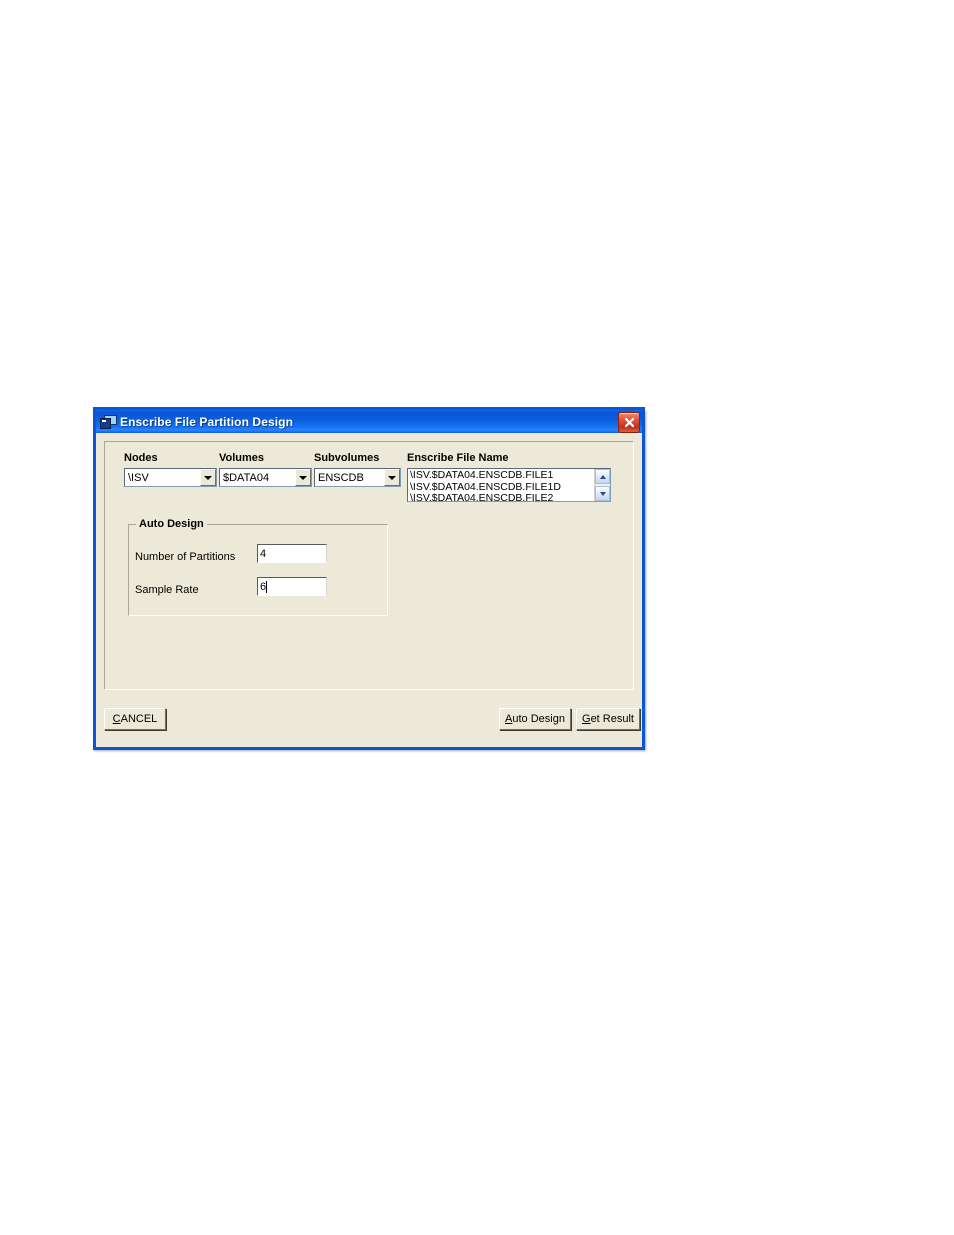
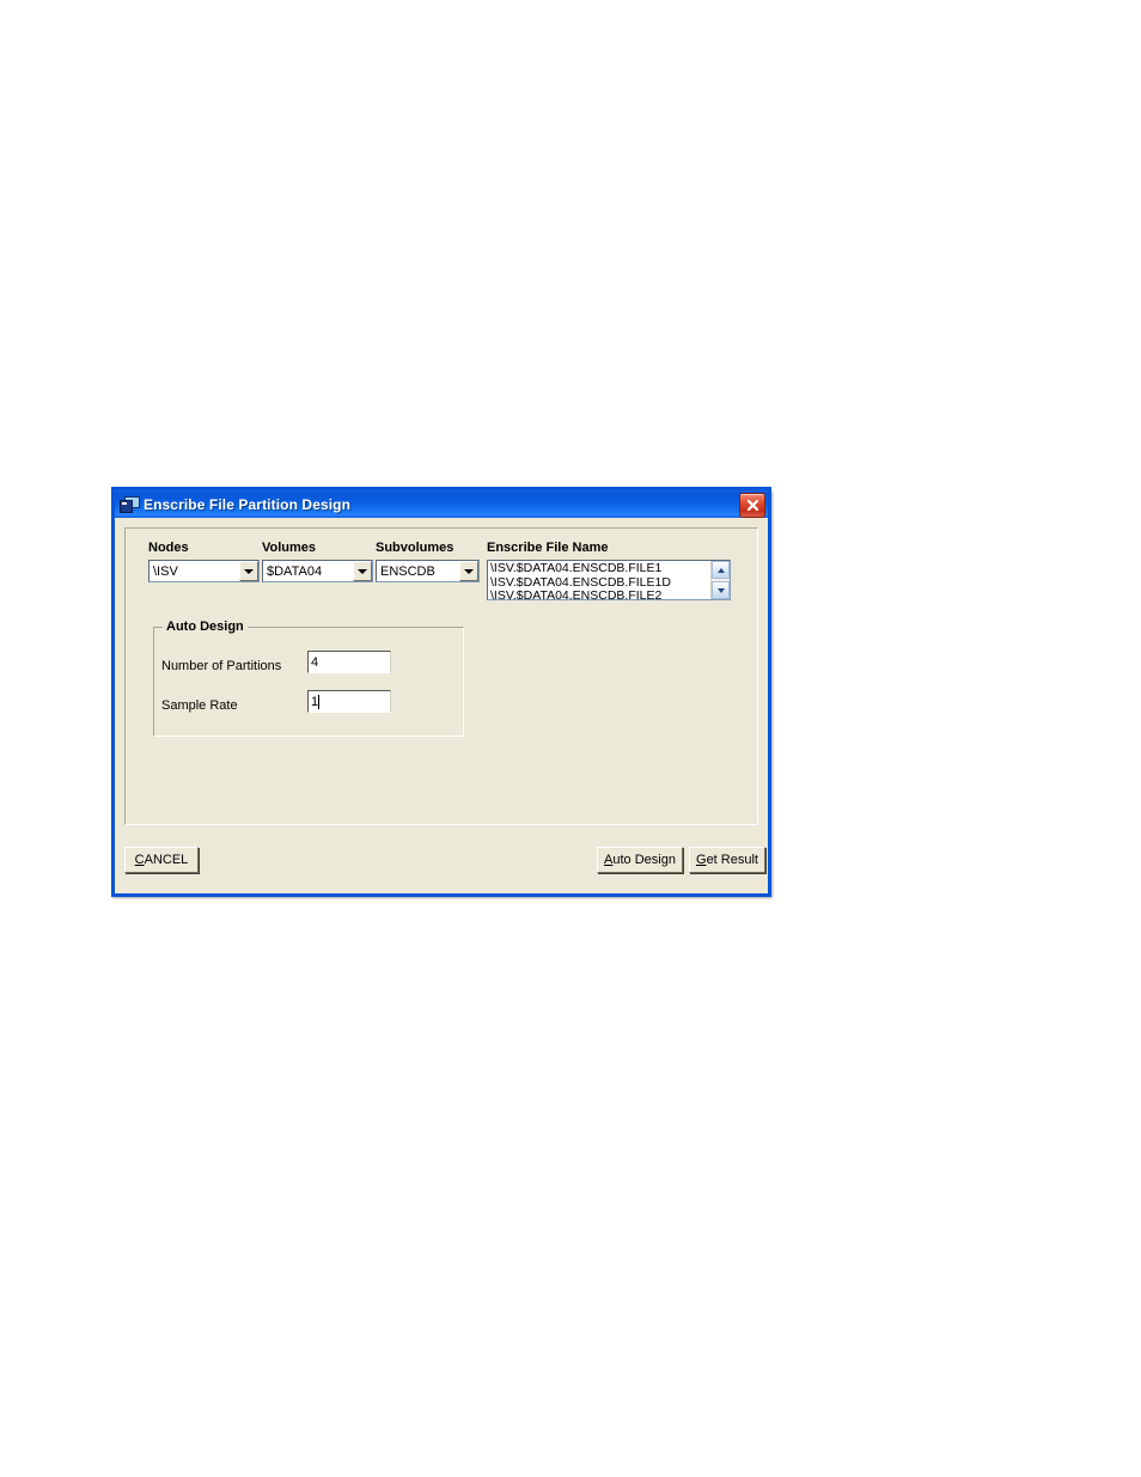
  Enscribe File Partition Design
  Nodes
  \ISV
  Volumes
  $DATA04
  Subvolumes
  ENSCDB
  Enscribe File Name
  \ISV.$DATA04.ENSCDB.FILE1
  \ISV.$DATA04.ENSCDB.FILE1D
  \ISV.$DATA04.ENSCDB.FILE2
  Auto Design
  Number of Partitions
  4
  Sample Rate
- 6
+ 1
  C
  ANCEL
  A
  uto Design
  G
  et Result
